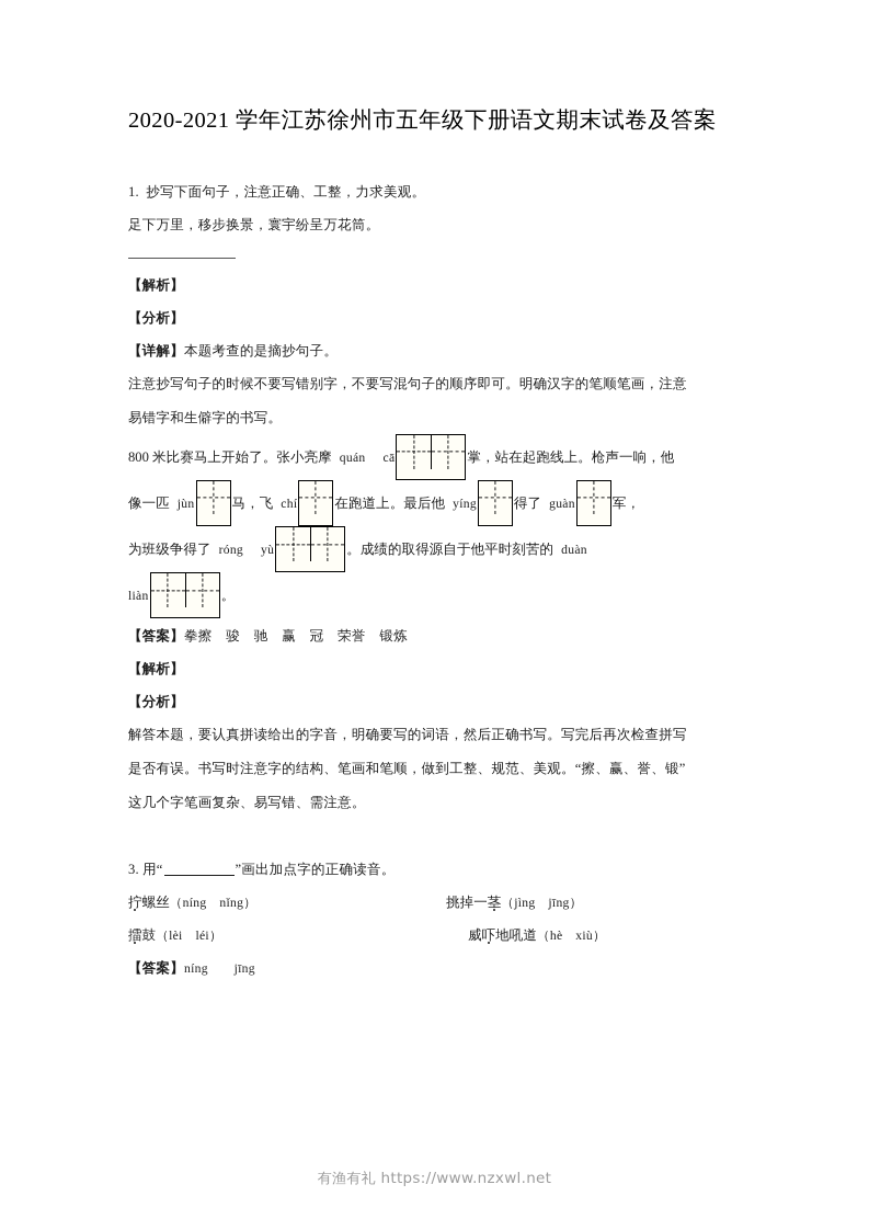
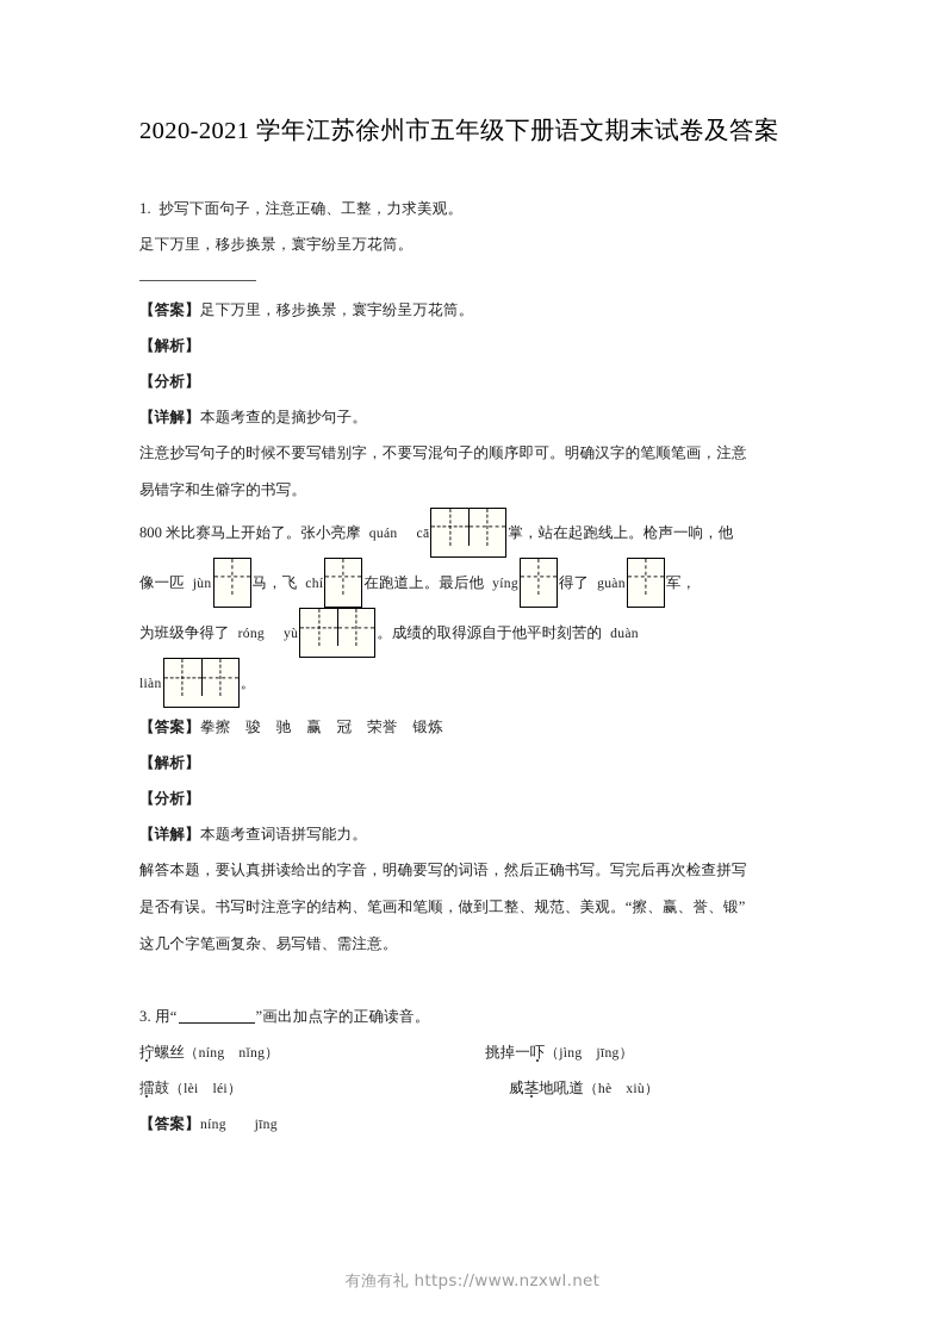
  2020-2021 学年江苏徐州市五年级下册语文期末试卷及答案
  1. 抄写下面句子，注意正确、工整，力求美观。
  足下万里，移步换景，寰宇纷呈万花筒。
+ 【答案】足下万里，移步换景，寰宇纷呈万花筒。
  【解析】
  【分析】
  【详解】本题考查的是摘抄句子。
  注意抄写句子的时候不要写错别字，不要写混句子的顺序即可。明确汉字的笔顺笔画，注意
  易错字和生僻字的书写。
  800 米比赛马上开始了。张小亮摩 quán cā 掌，站在起跑线上。枪声一响，他
  像一匹 jùn 马，飞 chí 在跑道上。最后他 yíng 得了 guàn 军，
  为班级争得了 róng yù 。成绩的取得源自于他平时刻苦的 duàn
  liàn 。
  【答案】拳擦 骏 驰 赢 冠 荣誉 锻炼
  【解析】
  【分析】
+ 【详解】本题考查词语拼写能力。
  解答本题，要认真拼读给出的字音，明确要写的词语，然后正确书写。写完后再次检查拼写
  是否有误。书写时注意字的结构、笔画和笔顺，做到工整、规范、美观。“擦、赢、誉、锻”
  这几个字笔画复杂、易写错、需注意。
  3. 用“ ”画出加点字的正确读音。
  拧螺丝（níng nǐng）
- 挑掉一茎（jìng jīng）
+ 挑掉一吓（jìng jīng）
  擂鼓（lèi léi）
- 威吓地吼道（hè xiù）
+ 威茎地吼道（hè xiù）
  【答案】níng jīng
  有渔有礼 https://www.nzxwl.net
